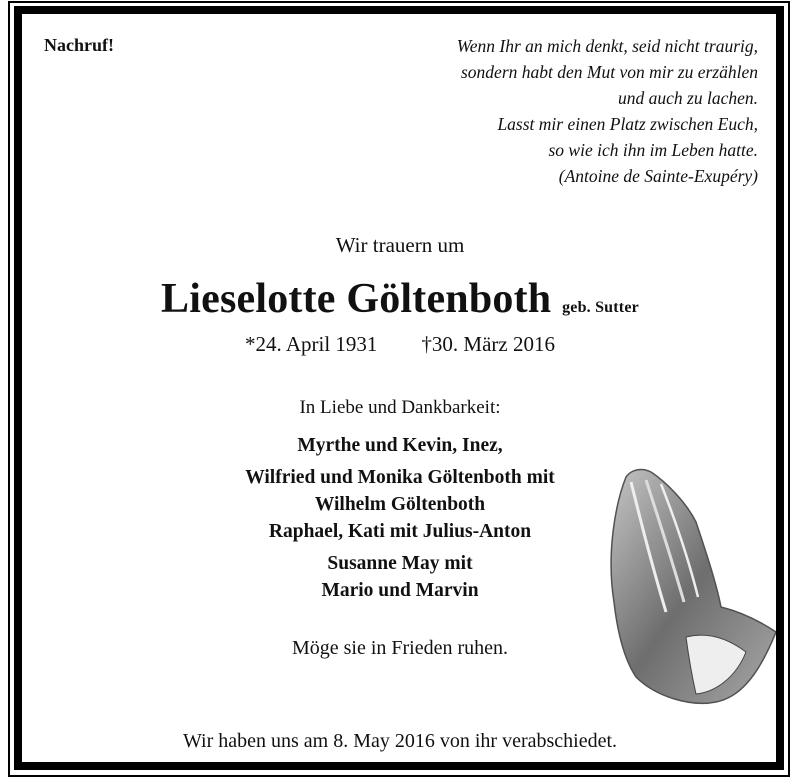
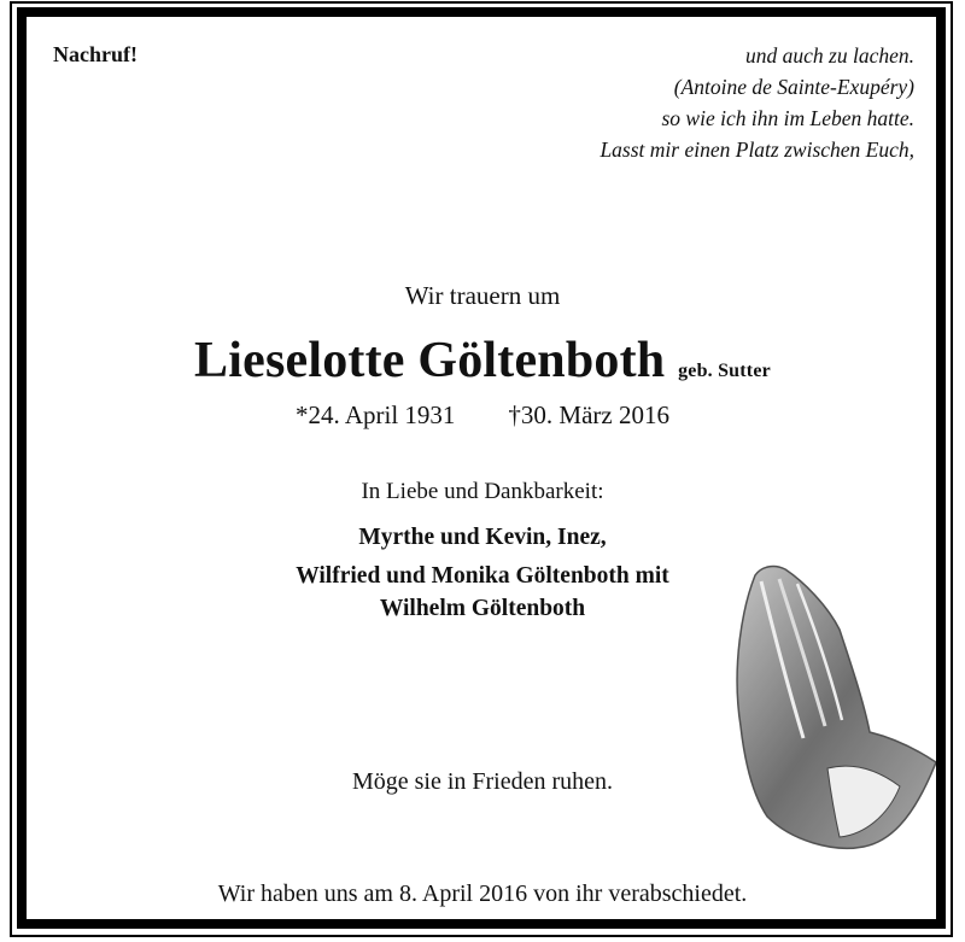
  Nachruf!
- Wenn Ihr an mich denkt, seid nicht traurig,
- sondern habt den Mut von mir zu erzählen
  und auch zu lachen.
- Lasst mir einen Platz zwischen Euch,
+ (Antoine de Sainte-Exupéry)
  so wie ich ihn im Leben hatte.
- (Antoine de Sainte-Exupéry)
+ Lasst mir einen Platz zwischen Euch,
  Wir trauern um
  Lieselotte Göltenboth geb. Sutter
  *24. April 1931 †30. März 2016
  In Liebe und Dankbarkeit:
  Myrthe und Kevin, Inez,
  Wilfried und Monika Göltenboth mit
  Wilhelm Göltenboth
- Raphael, Kati mit Julius-Anton
- Susanne May mit
- Mario und Marvin
  Möge sie in Frieden ruhen.
- Wir haben uns am 8. May 2016 von ihr verabschiedet.
+ Wir haben uns am 8. April 2016 von ihr verabschiedet.
